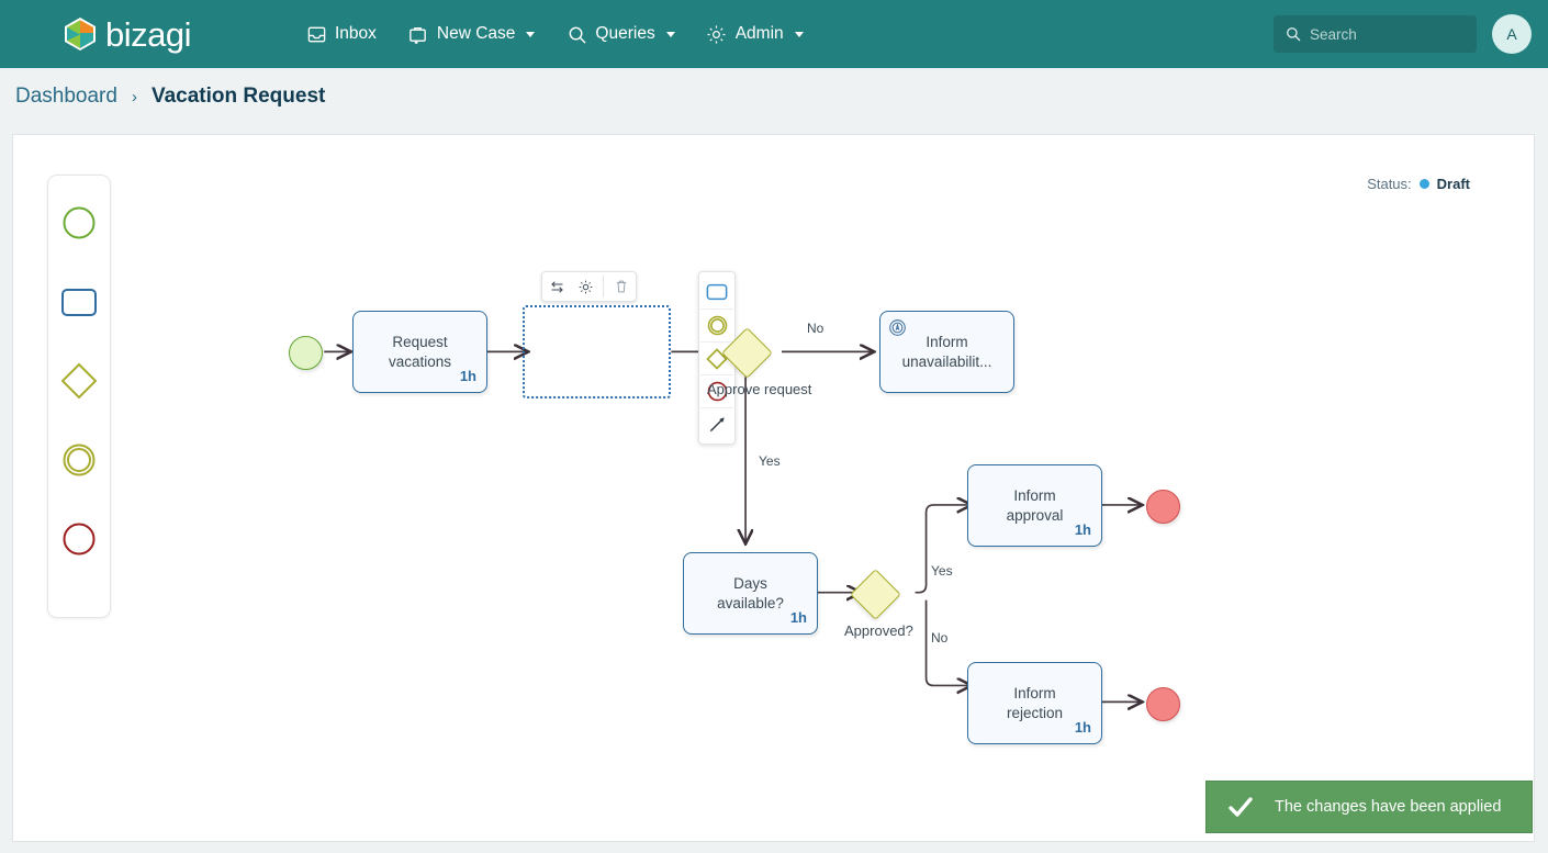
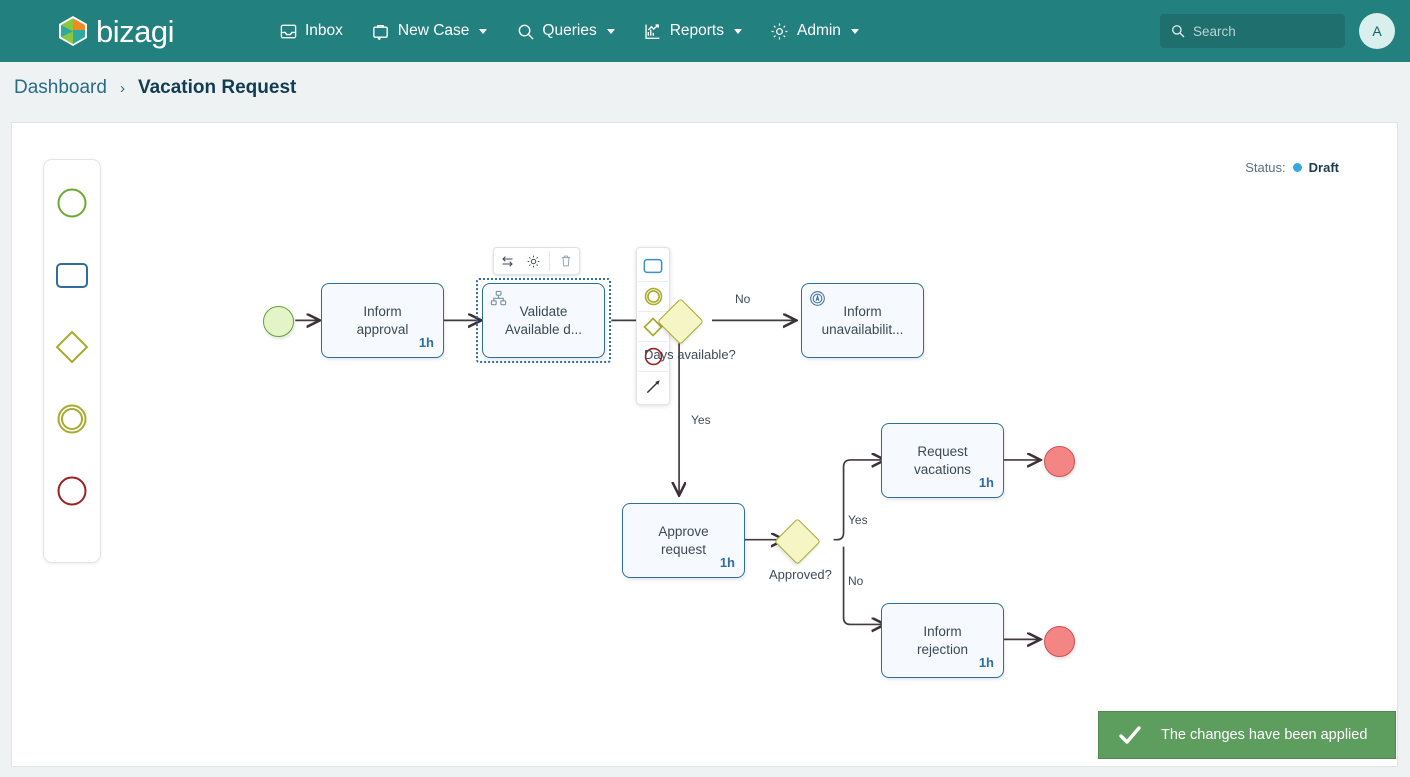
  bizagi
  Inbox
  New Case
  Queries
+ Reports
  Admin
  Search
  A
  Dashboard
  ›
  Vacation Request
  Status:
  Draft
- Request vacations
+ Inform approval
  1h
+ Validate Available d...
- Approve request
+ Days available?
  No
  Yes
  Inform unavailabilit...
- Days available?
+ Approve request
  1h
  Approved?
  Yes
  No
- Inform approval
+ Request vacations
  1h
  Inform rejection
  1h
  The changes have been applied
